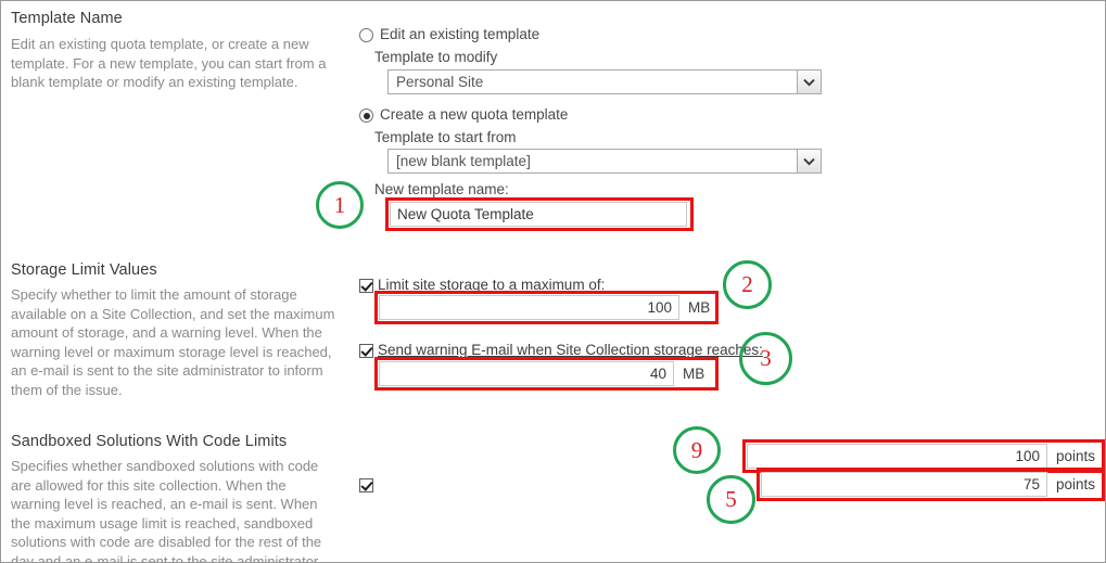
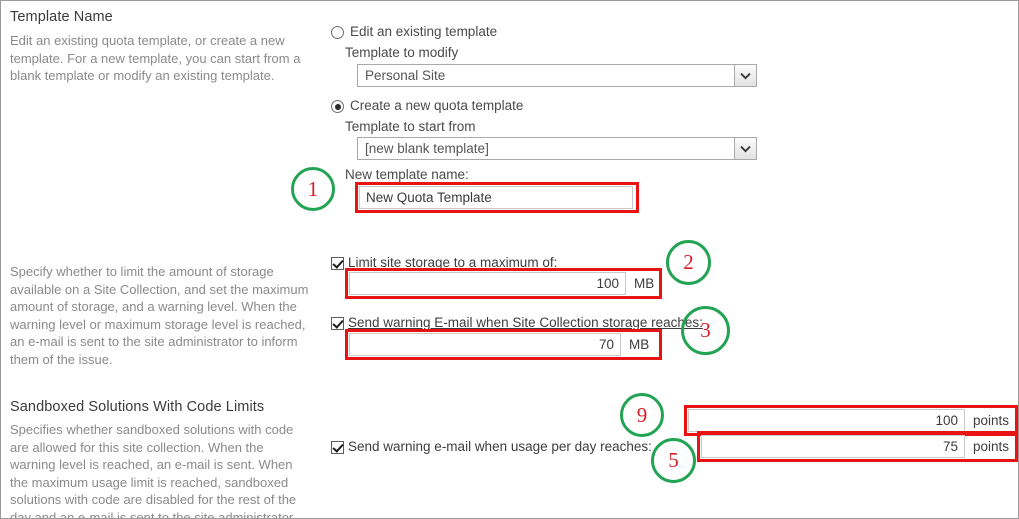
  Template Name
  Edit an existing quota template, or create a new template. For a new template, you can start from a blank template or modify an existing template.
  Edit an existing template
  Template to modify
  Personal Site
  Create a new quota template
  Template to start from
  [new blank template]
  New template name:
  New Quota Template
- Storage Limit Values
  Specify whether to limit the amount of storage available on a Site Collection, and set the maximum amount of storage, and a warning level. When the warning level or maximum storage level is reached, an e-mail is sent to the site administrator to inform them of the issue.
  Limit site storage to a maximum of:
  100
  MB
  Send warning E-mail when Site Collection storage reaches:
- 40
+ 70
  MB
  Sandboxed Solutions With Code Limits
  Specifies whether sandboxed solutions with code are allowed for this site collection. When the warning level is reached, an e-mail is sent. When the maximum usage limit is reached, sandboxed solutions with code are disabled for the rest of the day and an e-mail is sent to the site administrator.
  100
  points
+ Send warning e-mail when usage per day reaches:
  75
  points
  1
  2
  3
  9
  5
